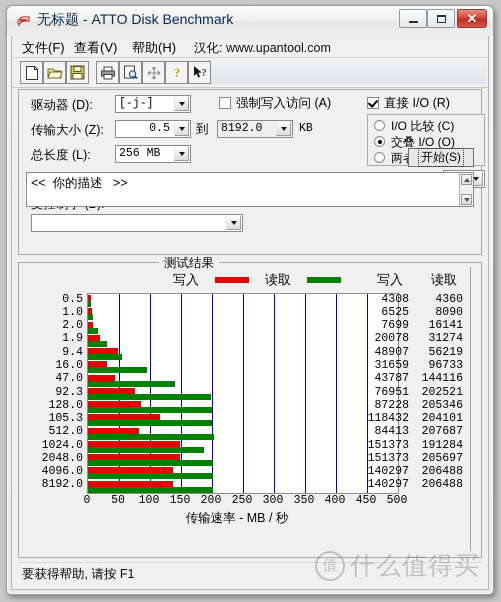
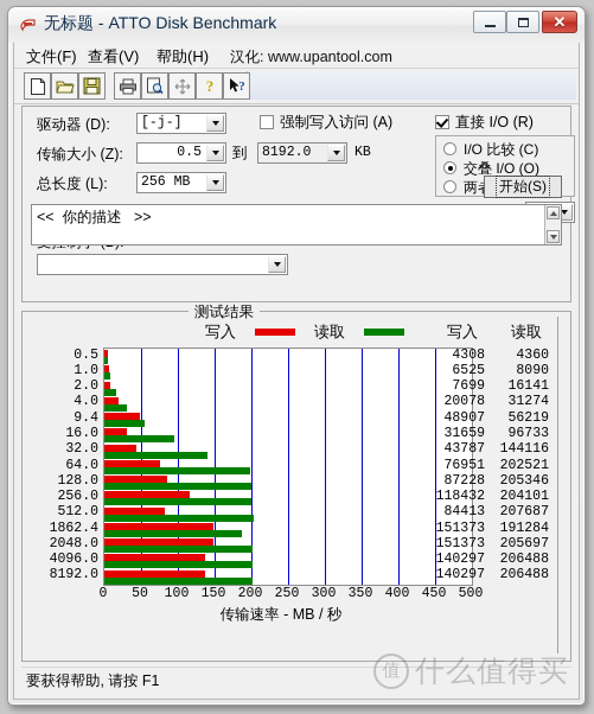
  无标题 - ATTO Disk Benchmark
  ✕
  文件(F)
  查看(V)
  帮助(H)
  汉化: www.upantool.com
  ?
  ?
  驱动器 (D):
  [-j-]
  强制写入访问 (A)
  直接 I/O (R)
  传输大小 (Z):
  0.5
  到
  8192.0
  KB
  I/O 比较 (C)
  交叠 I/O (O)
  总长度 (L):
  256 MB
  开始(S)
  << 你的描述 >>
  测试结果
  写入
  读取
  写入
  读取
  0.5
  1.0
  2.0
- 1.9
+ 4.0
  9.4
  16.0
- 47.0
+ 32.0
- 92.3
+ 64.0
  128.0
- 105.3
+ 256.0
  512.0
- 1024.0
+ 1862.4
  2048.0
  4096.0
  8192.0
  0
  50
  100
  150
  200
  250
  300
  350
  400
  450
  500
  传输速率 - MB / 秒
  4308
  4360
  6525
  8090
  7699
  16141
  20078
  31274
  48907
  56219
  31659
  96733
  43787
  144116
  76951
  202521
  87228
  205346
  118432
  204101
  84413
  207687
  151373
  191284
  151373
  205697
  140297
  206488
  140297
  206488
  要获得帮助, 请按 F1
  值
  什么值得买
